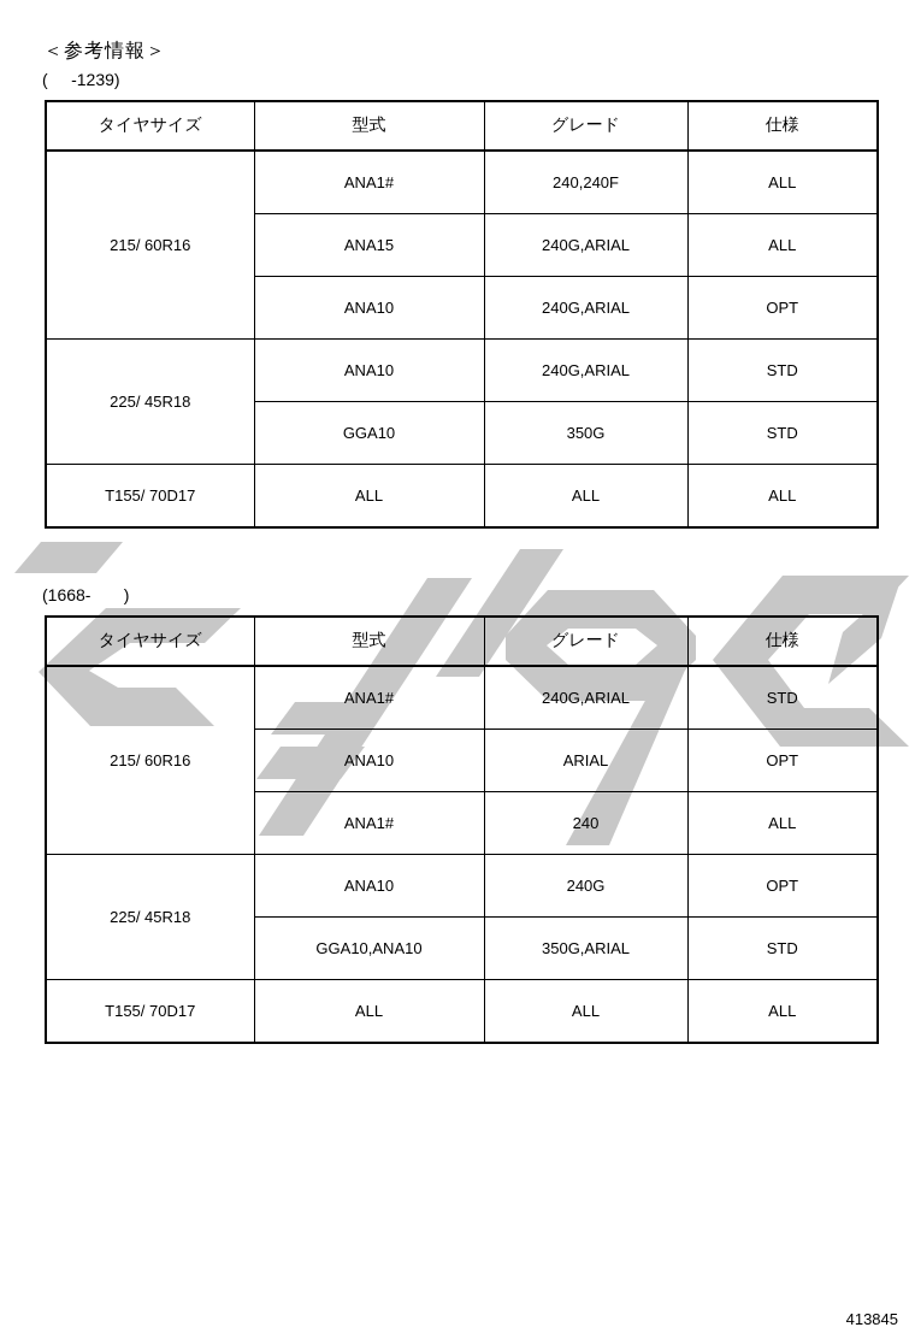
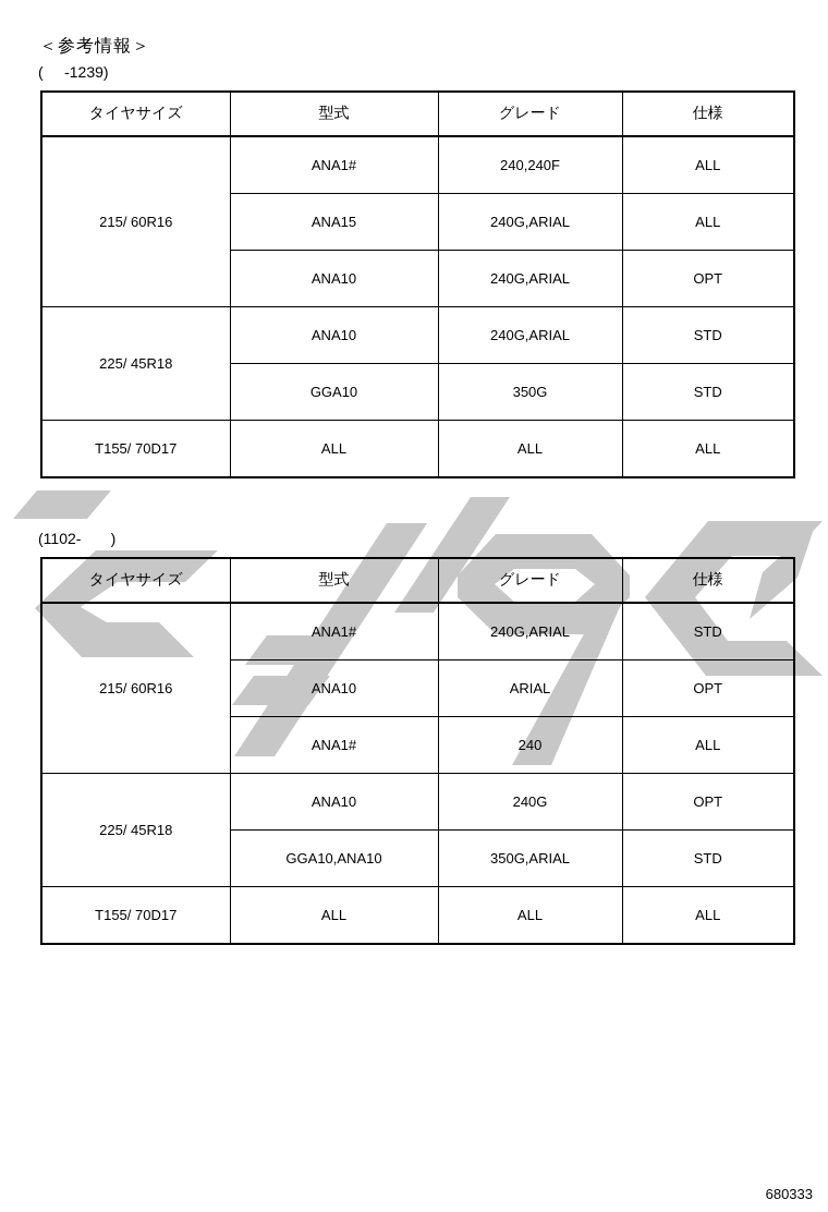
  ＜参考情報＞
  ( -1239)
  タイヤサイズ	型式	グレード	仕様
  215/ 60R16	ANA1#	240,240F	ALL
  ANA15	240G,ARIAL	ALL
  ANA10	240G,ARIAL	OPT
  225/ 45R18	ANA10	240G,ARIAL	STD
  GGA10	350G	STD
  T155/ 70D17	ALL	ALL	ALL
- (1668- )
+ (1102- )
  タイヤサイズ	型式	グレード	仕様
  215/ 60R16	ANA1#	240G,ARIAL	STD
  ANA10	ARIAL	OPT
  ANA1#	240	ALL
  225/ 45R18	ANA10	240G	OPT
  GGA10,ANA10	350G,ARIAL	STD
  T155/ 70D17	ALL	ALL	ALL
- 413845
+ 680333
